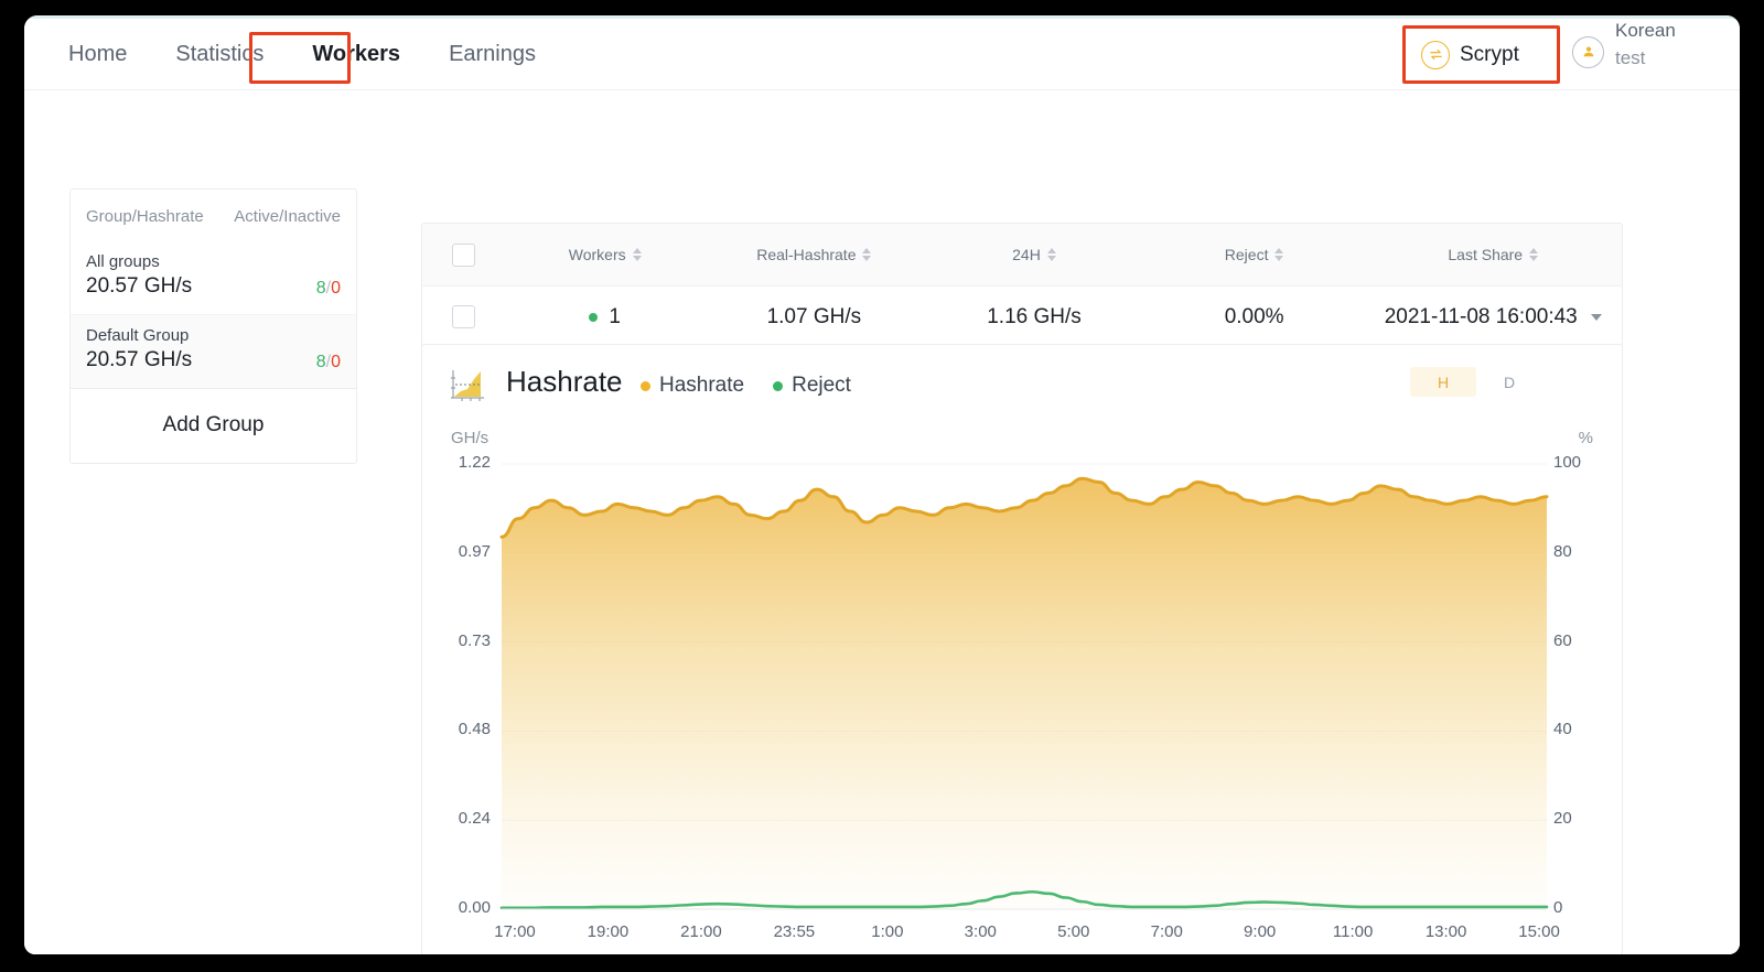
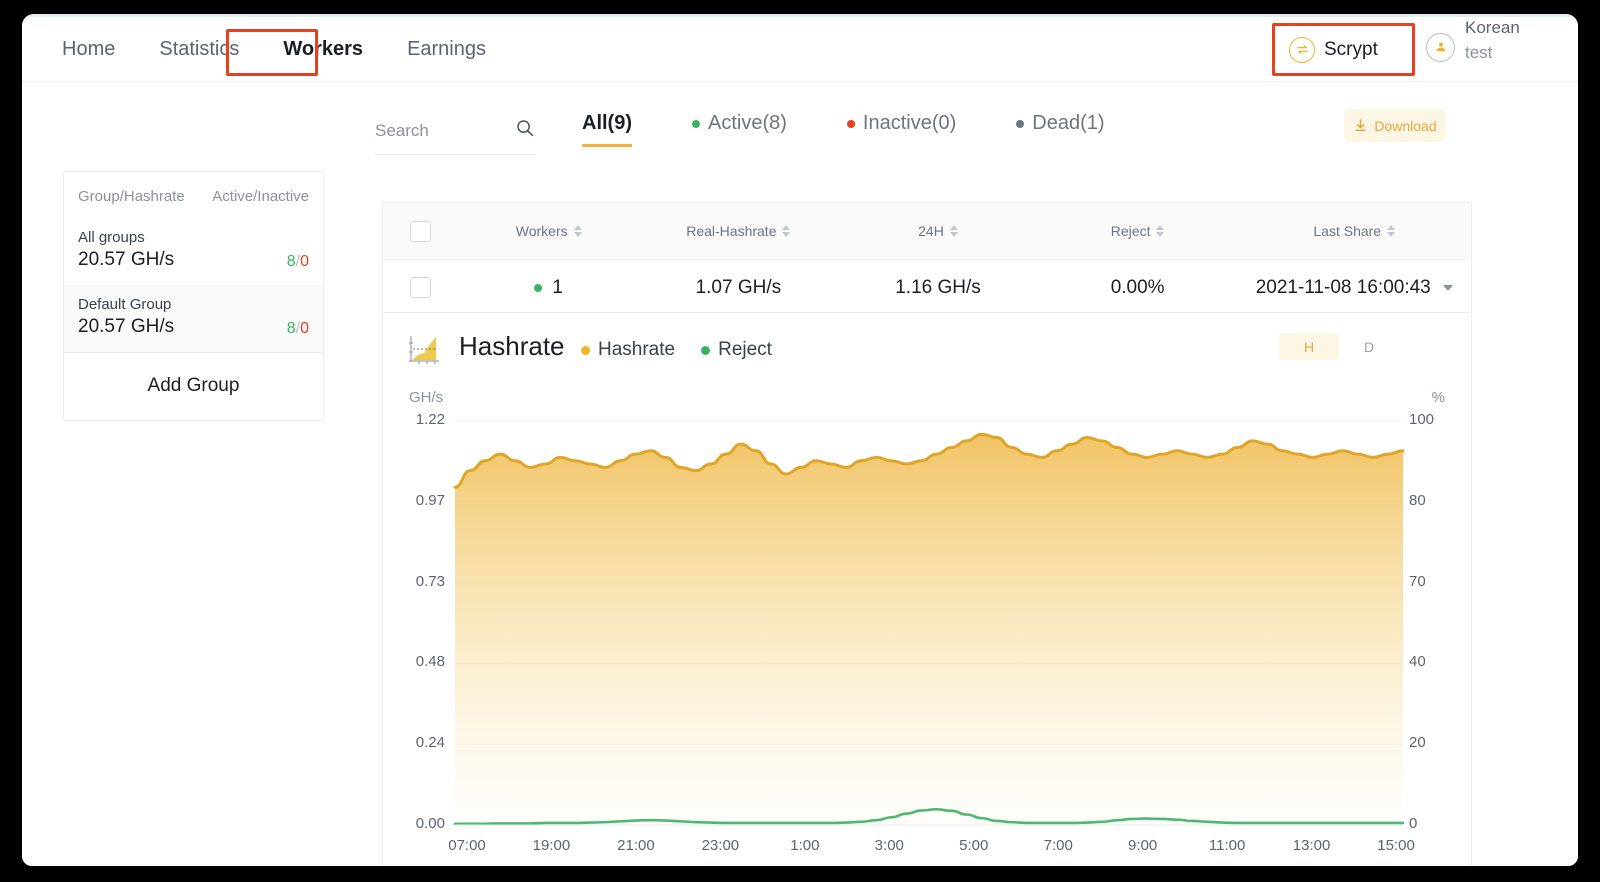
  Home
  Statistics
  Workers
  Earnings
  Scrypt
  Korean
  test
+ Search
+ All(9)
+ Active(8)
+ Inactive(0)
+ Dead(1)
+ Download
  Group/Hashrate
  Active/Inactive
  All groups
  20.57 GH/s
  8/0
  Default Group
  20.57 GH/s
  8/0
  Add Group
  Workers
  Real-Hashrate
  24H
  Reject
  Last Share
  1
  1.07 GH/s
  1.16 GH/s
  0.00%
  2021-11-08 16:00:43
  Hashrate
  Hashrate
  Reject
  H
  D
  GH/s
  %
  0.00
  0.24
  0.48
  0.73
  0.97
  1.22
  0
  20
  40
- 60
+ 70
  80
  100
- 17:00
+ 07:00
  19:00
  21:00
- 23:55
+ 23:00
  1:00
  3:00
  5:00
  7:00
  9:00
  11:00
  13:00
  15:00
